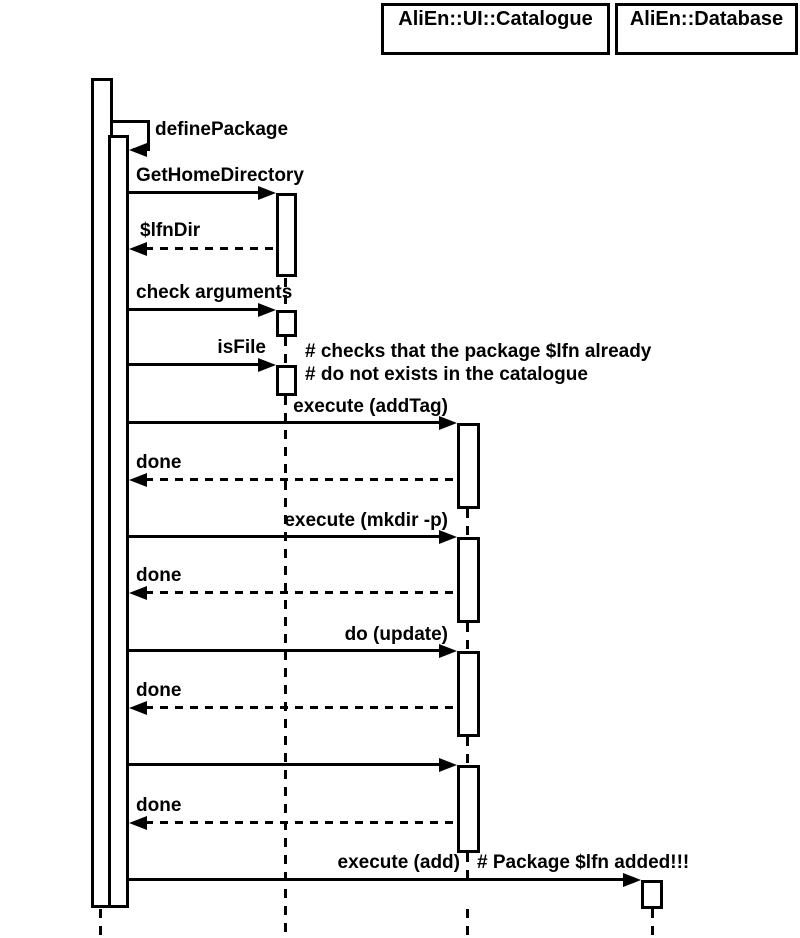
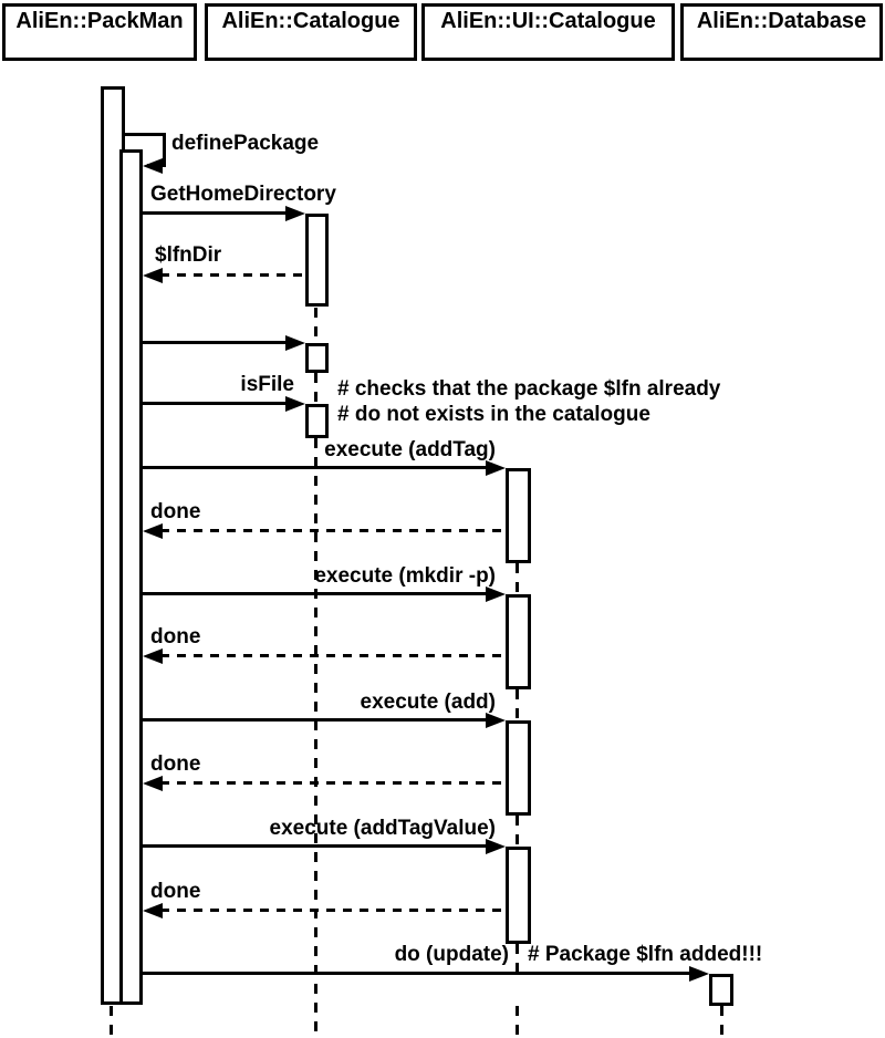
+ AliEn::PackMan
+ AliEn::Catalogue
  AliEn::UI::Catalogue
  AliEn::Database
  definePackage
  GetHomeDirectory
  $lfnDir
- check arguments
  isFile
  # checks that the package $lfn already
  # do not exists in the catalogue
  execute (addTag)
  done
  execute (mkdir -p)
  done
- do (update)
+ execute (add)
  done
+ execute (addTagValue)
  done
- execute (add)
+ do (update)
  # Package $lfn added!!!
